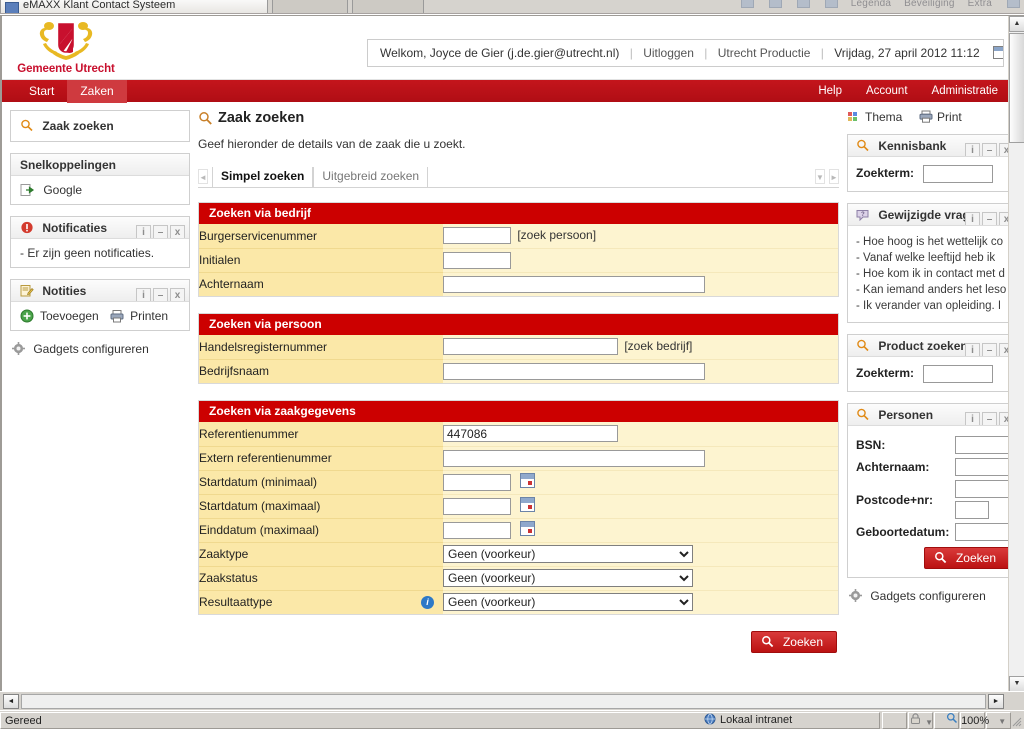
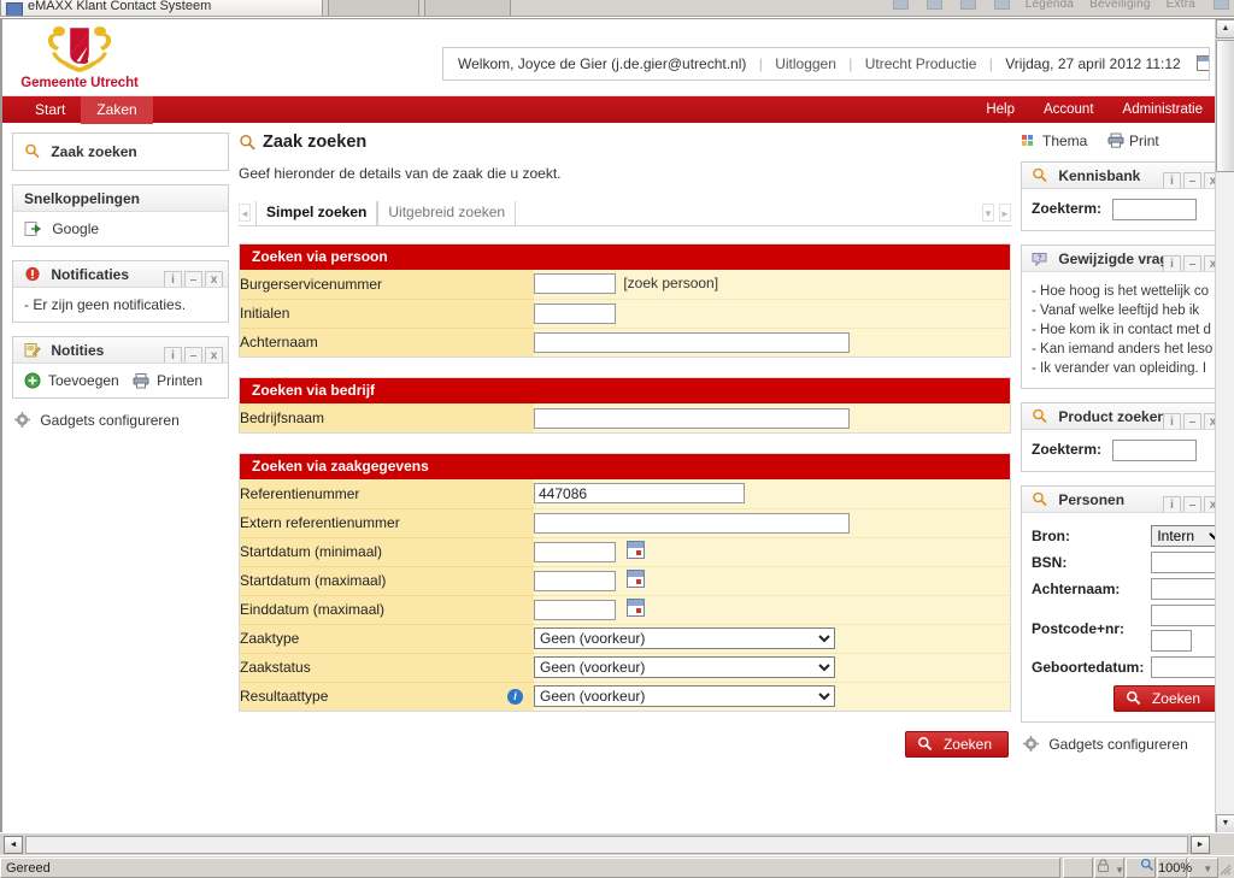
  eMAXX Klant Contact Systeem
  Legenda Beveiliging Extra
  Gemeente Utrecht
  Welkom, Joyce de Gier (j.de.gier@utrecht.nl) | Uitloggen | Utrecht Productie | Vrijdag, 27 april 2012 11:12
  Start Zaken
  Help Account Administratie
  Zaak zoeken
  Snelkoppelingen
  Google
  Notificaties
  i – x
  - Er zijn geen notificaties.
  Notities
  i – x
  Toevoegen Printen
  Gadgets configureren
  Zaak zoeken
  Geef hieronder de details van de zaak die u zoekt.
  ◄
  Simpel zoeken Uitgebreid zoeken
  ▼
  ►
- Zoeken via bedrijf
+ Zoeken via persoon
  Burgerservicenummer	[zoek persoon]
  Initialen
  Achternaam
- Zoeken via persoon
+ Zoeken via bedrijf
- Handelsregisternummer	[zoek bedrijf]
  Bedrijfsnaam
  Zoeken via zaakgegevens
  Referentienummer	447086
  Extern referentienummer
  Startdatum (minimaal)
  Startdatum (maximaal)
  Einddatum (maximaal)
  Zaaktype	Geen (voorkeur)
  Zaakstatus	Geen (voorkeur)
  Resultaattype i	Geen (voorkeur)
  Zoeken
  Thema Print
  Kennisbank
  i – x
  Zoekterm:
  Gewijzigde vra
  i – x
  - Hoe hoog is het wettelijk co
  - Vanaf welke leeftijd heb ik
  - Hoe kom ik in contact met d
  - Kan iemand anders het leso
  - Ik verander van opleiding. I
  Product zoeke
  i – x
  Zoekterm:
  Personen
  i – x
+ Bron:	Intern
  BSN:
  Achternaam:
  Postcode+nr:
  Geboortedatum:
  Zoeken
  Gadgets configureren
  Gereed
- Lokaal intranet
  ▼
  100% ▼
